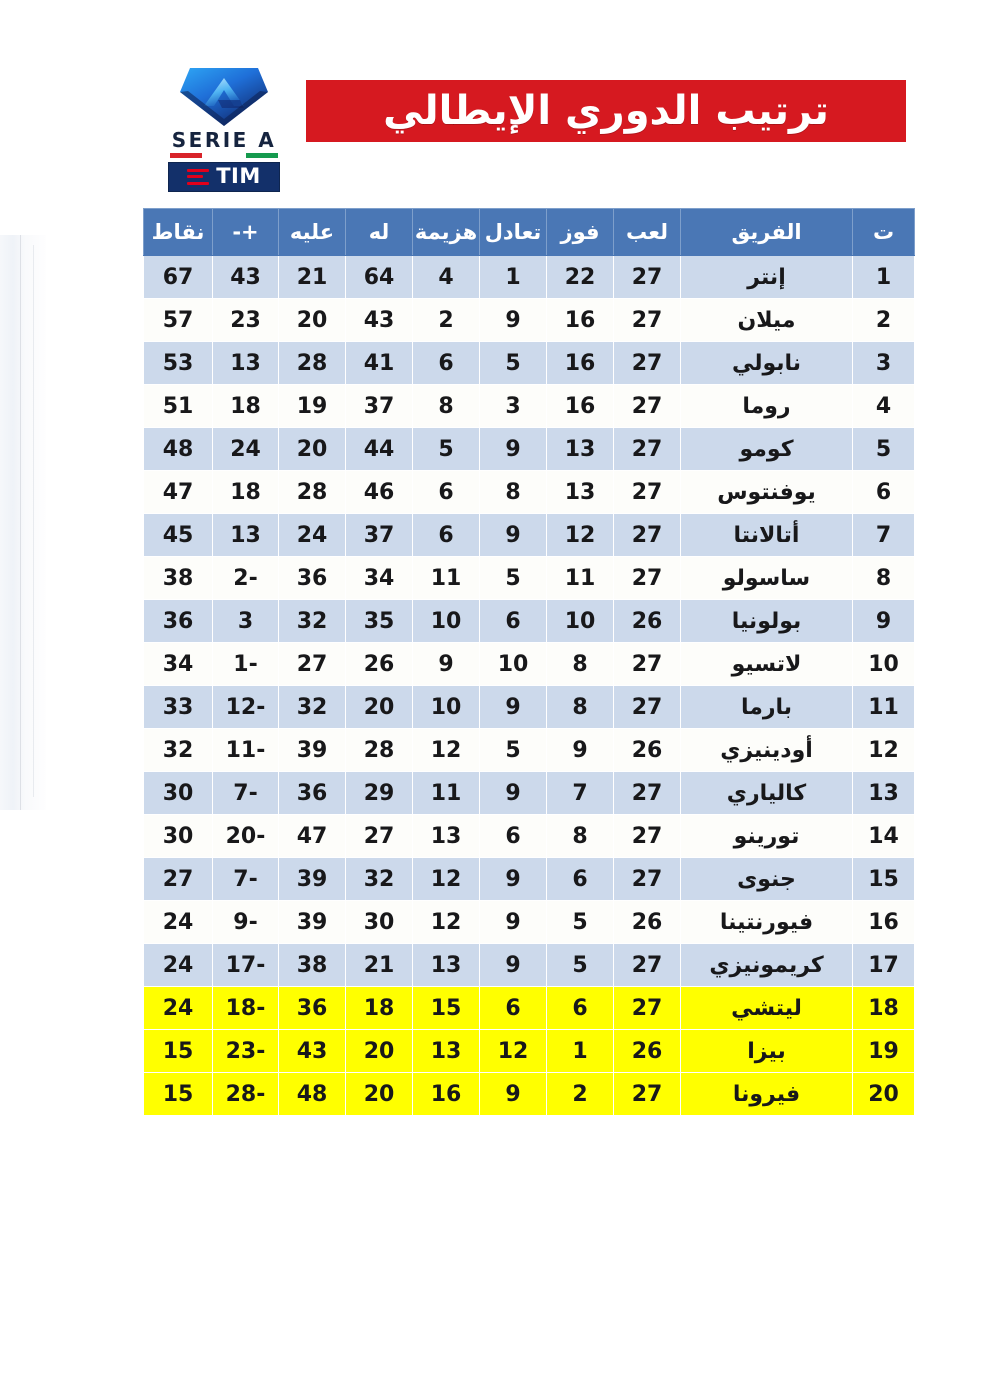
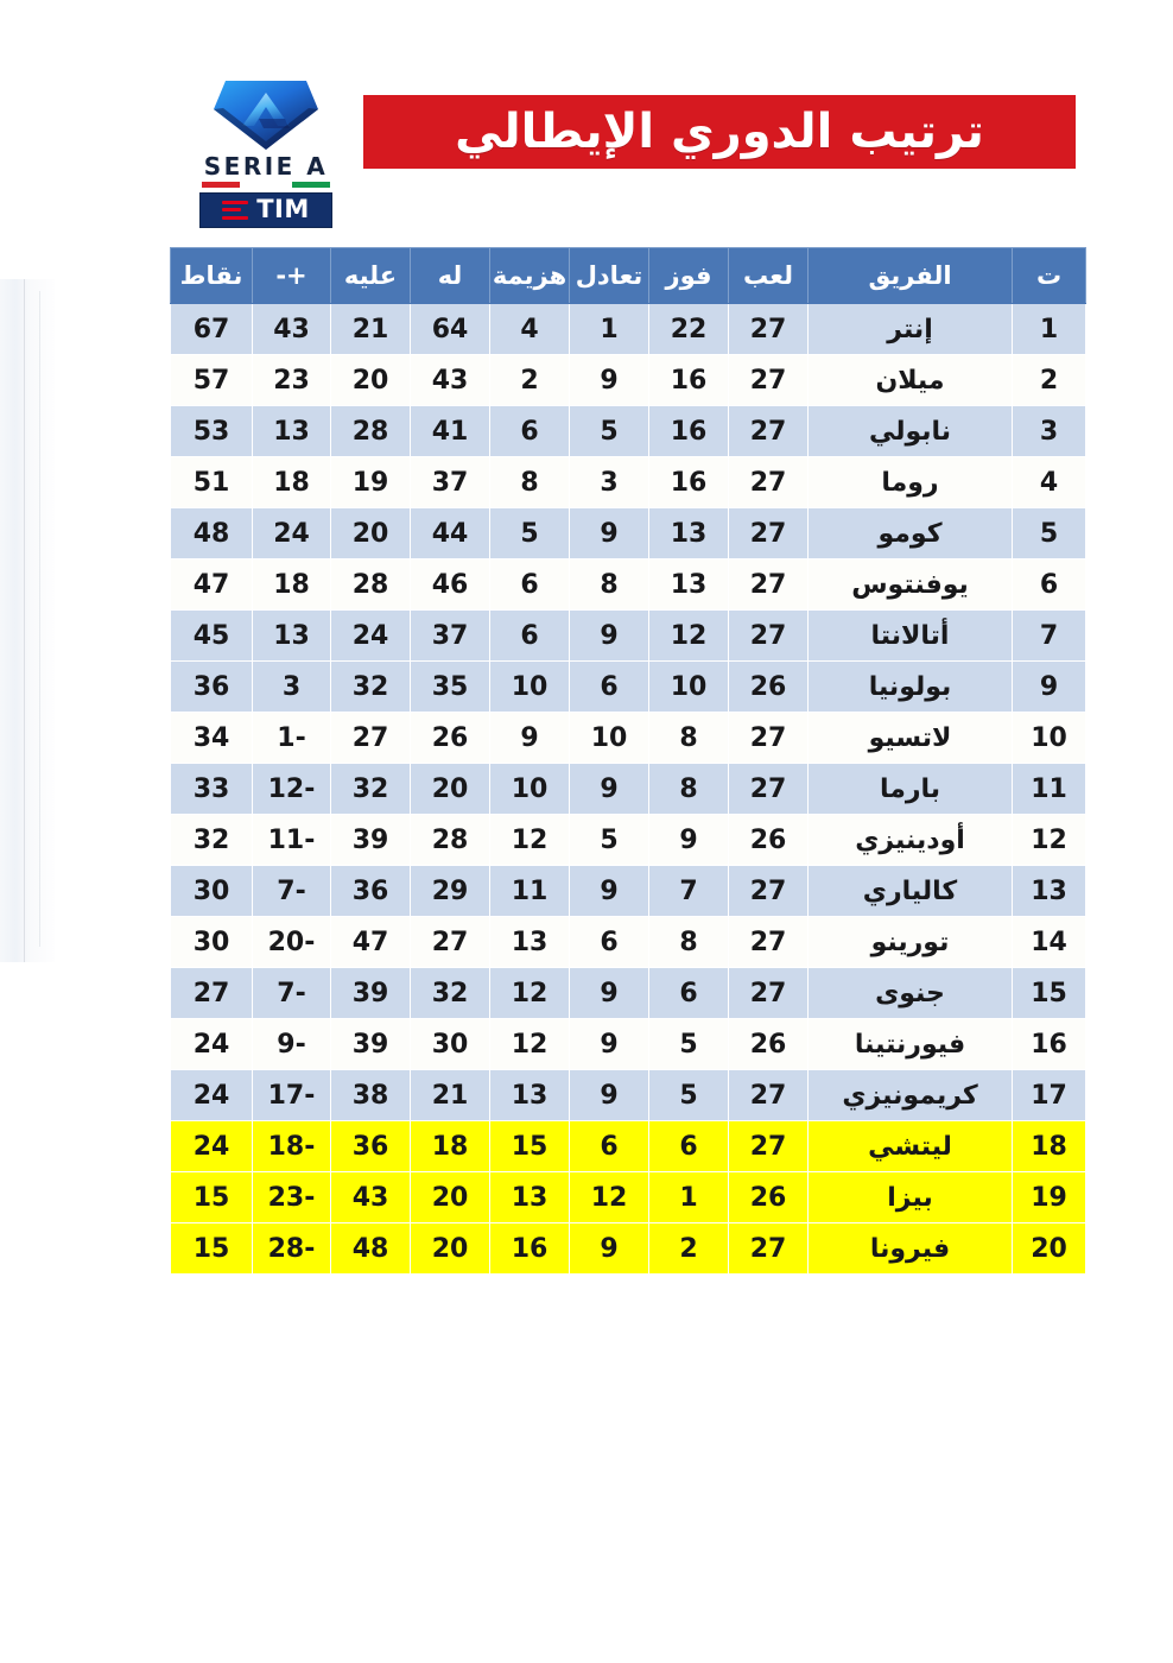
  SERIE A
  TIM
  ترتيب الدوري الإيطالي
  ت	الفريق	لعب	فوز	تعادل	هزيمة	له	عليه	+-	نقاط
  1	إنتر	27	22	1	4	64	21	43	67
  2	ميلان	27	16	9	2	43	20	23	57
  3	نابولي	27	16	5	6	41	28	13	53
  4	روما	27	16	3	8	37	19	18	51
  5	كومو	27	13	9	5	44	20	24	48
  6	يوفنتوس	27	13	8	6	46	28	18	47
  7	أتالانتا	27	12	9	6	37	24	13	45
- 8	ساسولو	27	11	5	11	34	36	-2	38
  9	بولونيا	26	10	6	10	35	32	3	36
  10	لاتسيو	27	8	10	9	26	27	-1	34
  11	بارما	27	8	9	10	20	32	-12	33
  12	أودينيزي	26	9	5	12	28	39	-11	32
  13	كالياري	27	7	9	11	29	36	-7	30
  14	تورينو	27	8	6	13	27	47	-20	30
  15	جنوى	27	6	9	12	32	39	-7	27
  16	فيورنتينا	26	5	9	12	30	39	-9	24
  17	كريمونيزي	27	5	9	13	21	38	-17	24
  18	ليتشي	27	6	6	15	18	36	-18	24
  19	بيزا	26	1	12	13	20	43	-23	15
  20	فيرونا	27	2	9	16	20	48	-28	15
